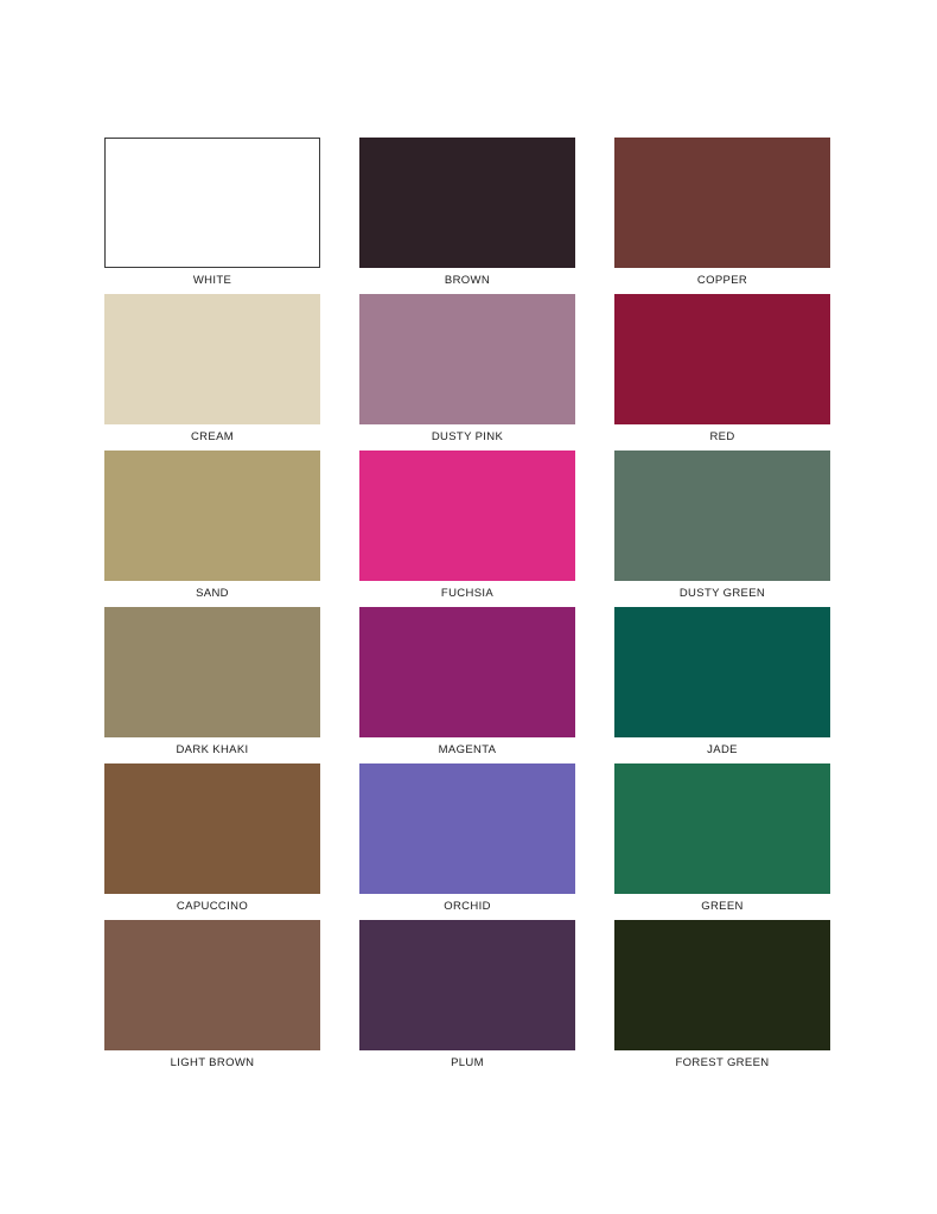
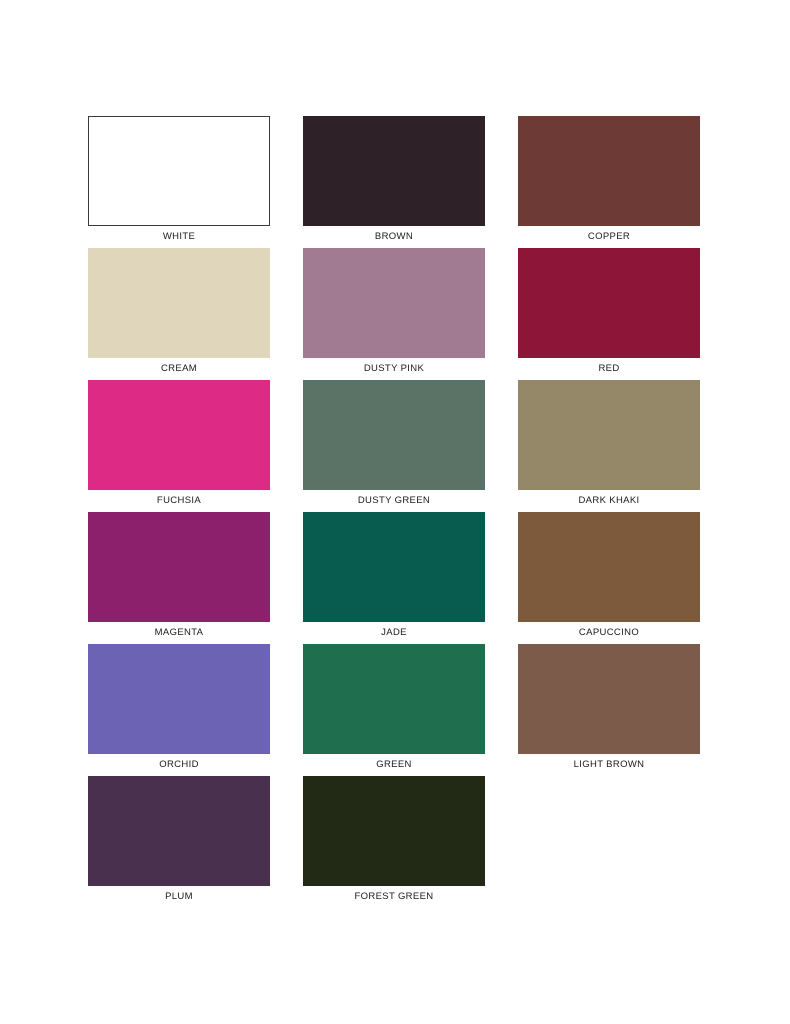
  WHITE
  BROWN
  COPPER
  CREAM
  DUSTY PINK
  RED
- SAND
  FUCHSIA
  DUSTY GREEN
  DARK KHAKI
  MAGENTA
  JADE
  CAPUCCINO
  ORCHID
  GREEN
  LIGHT BROWN
  PLUM
  FOREST GREEN
